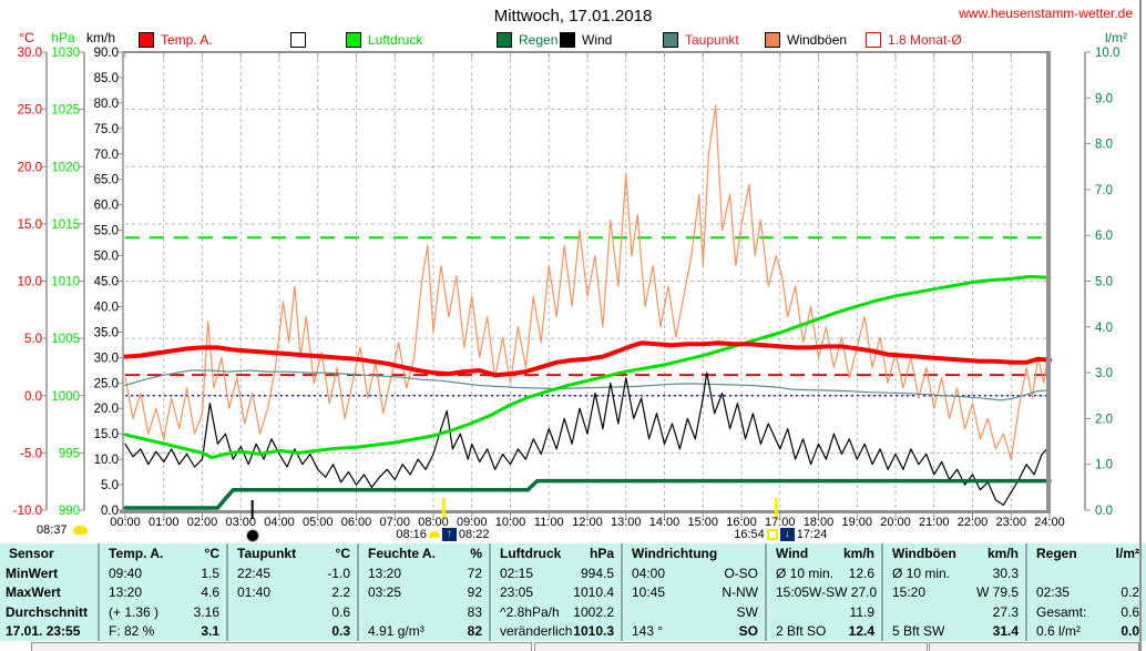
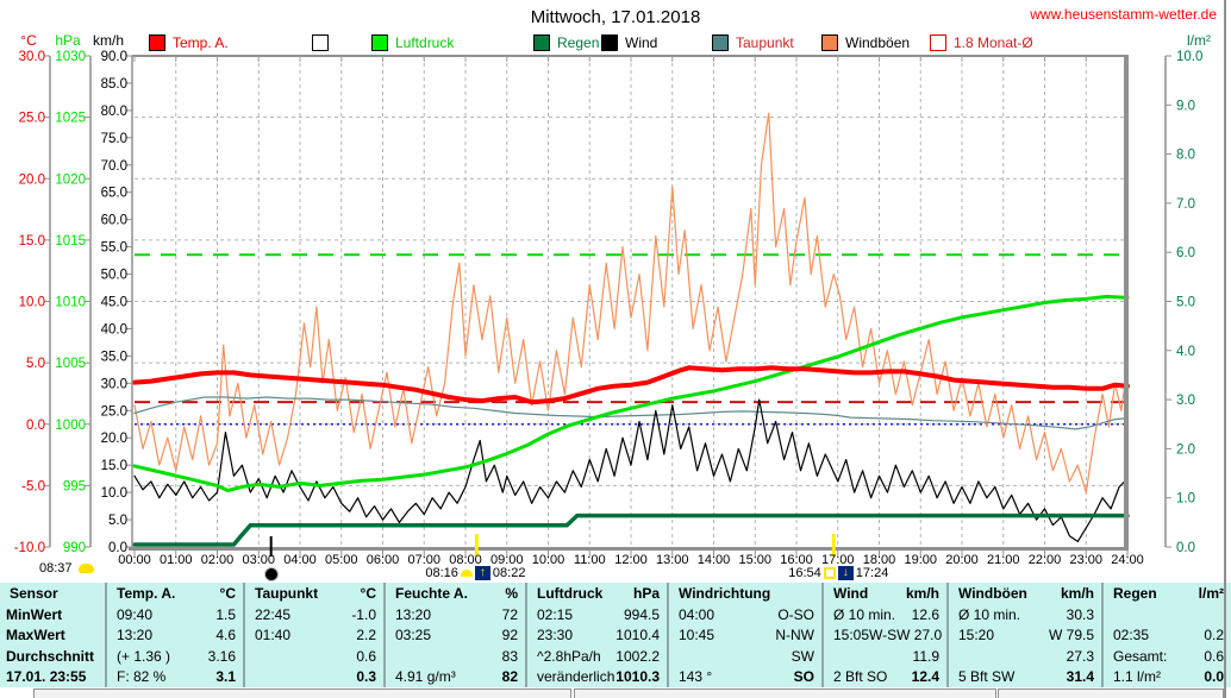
  Mittwoch, 17.01.2018
  www.heusenstamm-wetter.de
  Temp. A.
  Luftdruck
  Regen
  Wind
  Taupunkt
  Windböen
  1.8 Monat-Ø
  30.0
  25.0
  20.0
  15.0
  10.0
  5.0
  0.0
  -5.0
  -10.0
  1030
  1025
  1020
  1015
  1010
  1005
  1000
  995
  990
  90.0
  85.0
  80.0
  75.0
  70.0
  65.0
  60.0
  55.0
  50.0
  45.0
  40.0
  35.0
  30.0
  25.0
  20.0
  15.0
  10.0
  5.0
  0.0
  10.0
  9.0
  8.0
  7.0
  6.0
  5.0
  4.0
  3.0
  2.0
  1.0
  0.0
  °C
  hPa
  km/h
  l/m²
  00:00
  01:00
  02:00
  03:00
  04:00
  05:00
  06:00
  07:00
  08:00
  09:00
  10:00
  11:00
  12:00
  13:00
  14:00
  15:00
  16:00
  17:00
  18:00
  19:00
  20:00
  21:00
  22:00
  23:00
  24:00
  08:37
  08:16
  ↑
  08:22
  16:54
  ↓
  17:24
  Sensor
  MinWert
  MaxWert
  Durchschnitt
  17.01. 23:55
  Temp. A.
  °C
  09:40
  1.5
  13:20
  4.6
  (+ 1.36 )
  3.16
  F: 82 %
  3.1
  Taupunkt
  °C
  22:45
  -1.0
  01:40
  2.2
  0.6
  0.3
  Feuchte A.
  %
  13:20
  72
  03:25
  92
  83
  4.91 g/m³
  82
  Luftdruck
  hPa
  02:15
  994.5
- 23:05
+ 23:30
  1010.4
  ^2.8hPa/h
  1002.2
  veränderlich
  1010.3
  Windrichtung
  04:00
  O-SO
  10:45
  N-NW
  SW
  143 °
  SO
  Wind
  km/h
  Ø 10 min.
  12.6
  15:05
  W-SW 27.0
  11.9
  2 Bft SO
  12.4
  Windböen
  km/h
  Ø 10 min.
  30.3
  15:20
  W 79.5
  27.3
  5 Bft SW
  31.4
  Regen
  l/m²
  02:35
  0.2
  Gesamt:
  0.6
- 0.6 l/m²
+ 1.1 l/m²
  0.0
